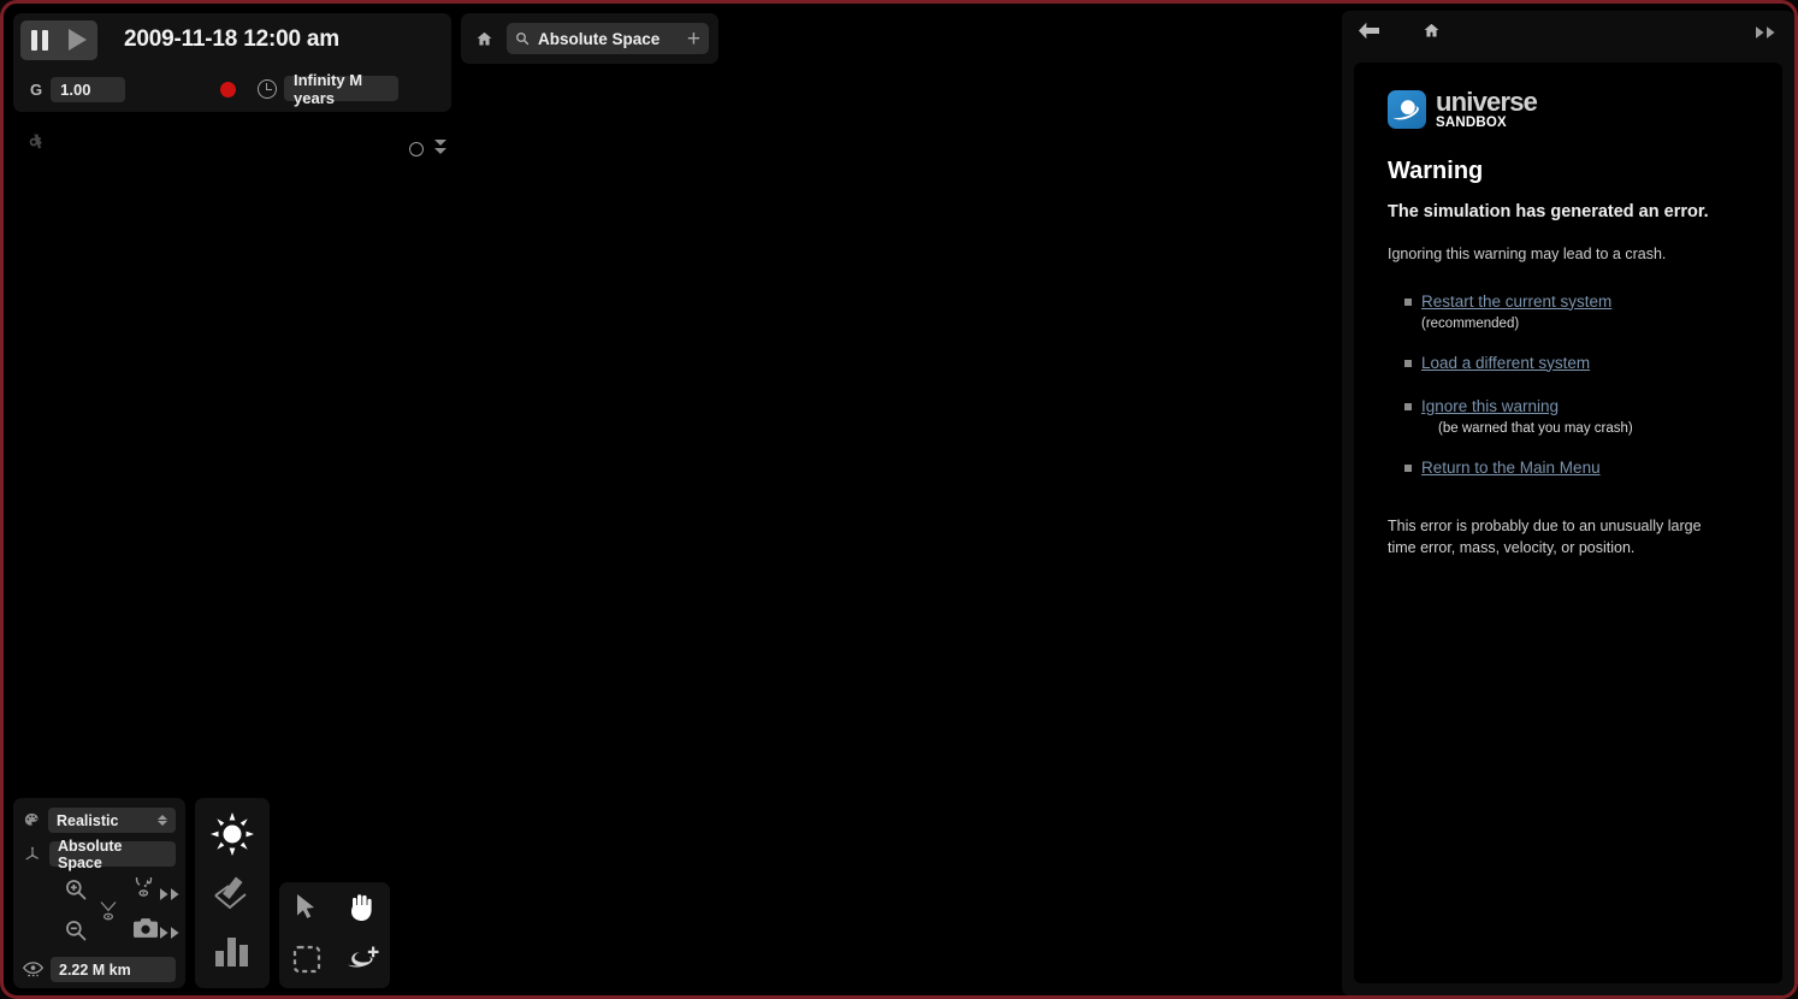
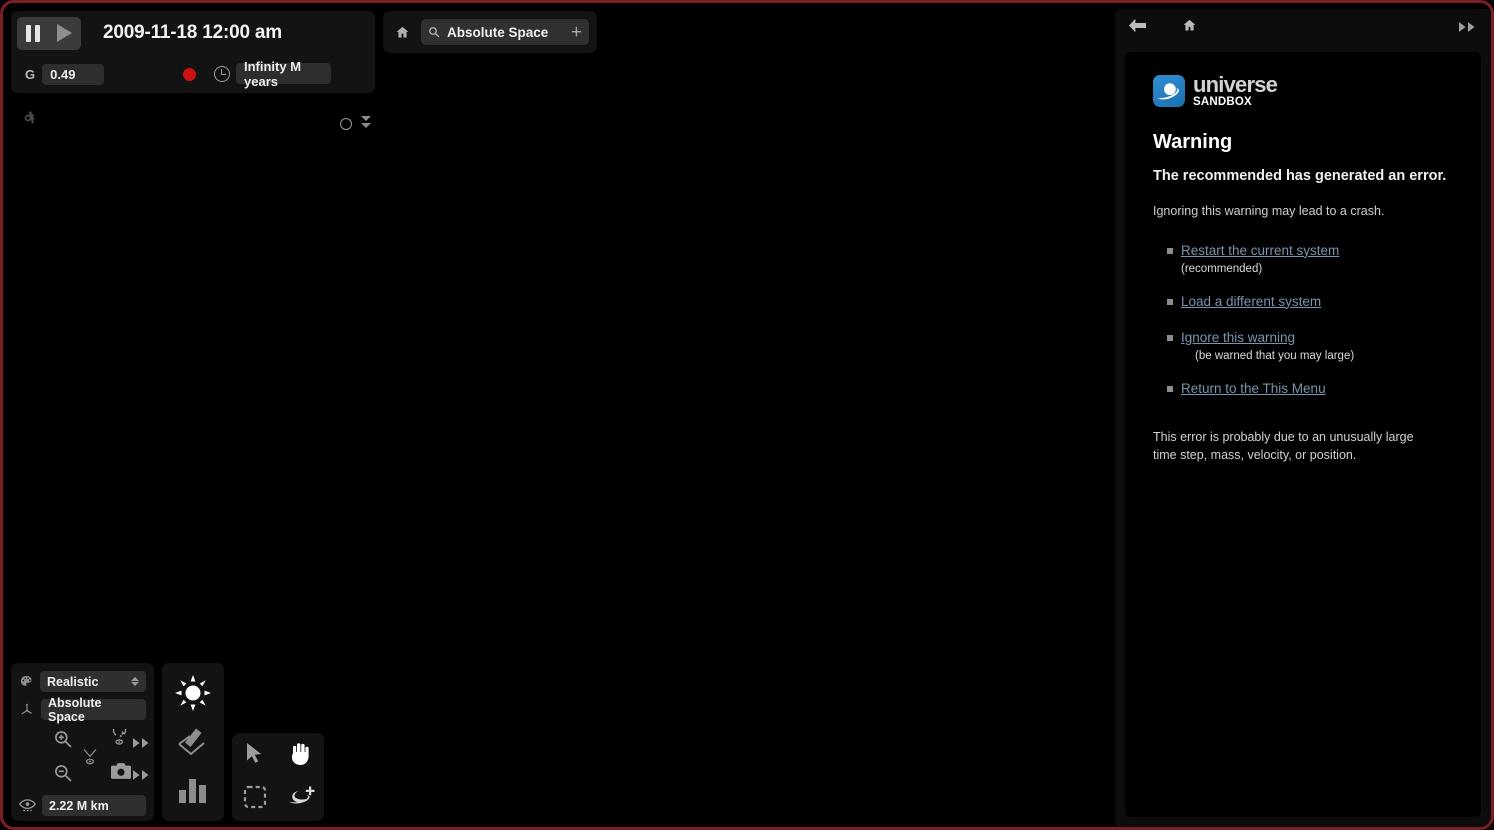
  2009-11-18 12:00 am
  G
- 1.00
+ 0.49
  Infinity M years
  Absolute Space
  +
  Realistic
  Absolute Space
  2.22 M km
  universe
  SANDBOX
  Warning
- The simulation has generated an error.
+ The recommended has generated an error.
  Ignoring this warning may lead to a crash.
  Restart the current system
  (recommended)
  Load a different system
  Ignore this warning
- (be warned that you may crash)
+ (be warned that you may large)
- Return to the Main Menu
+ Return to the This Menu
- This error is probably due to an unusually large time error, mass, velocity, or position.
+ This error is probably due to an unusually large time step, mass, velocity, or position.
